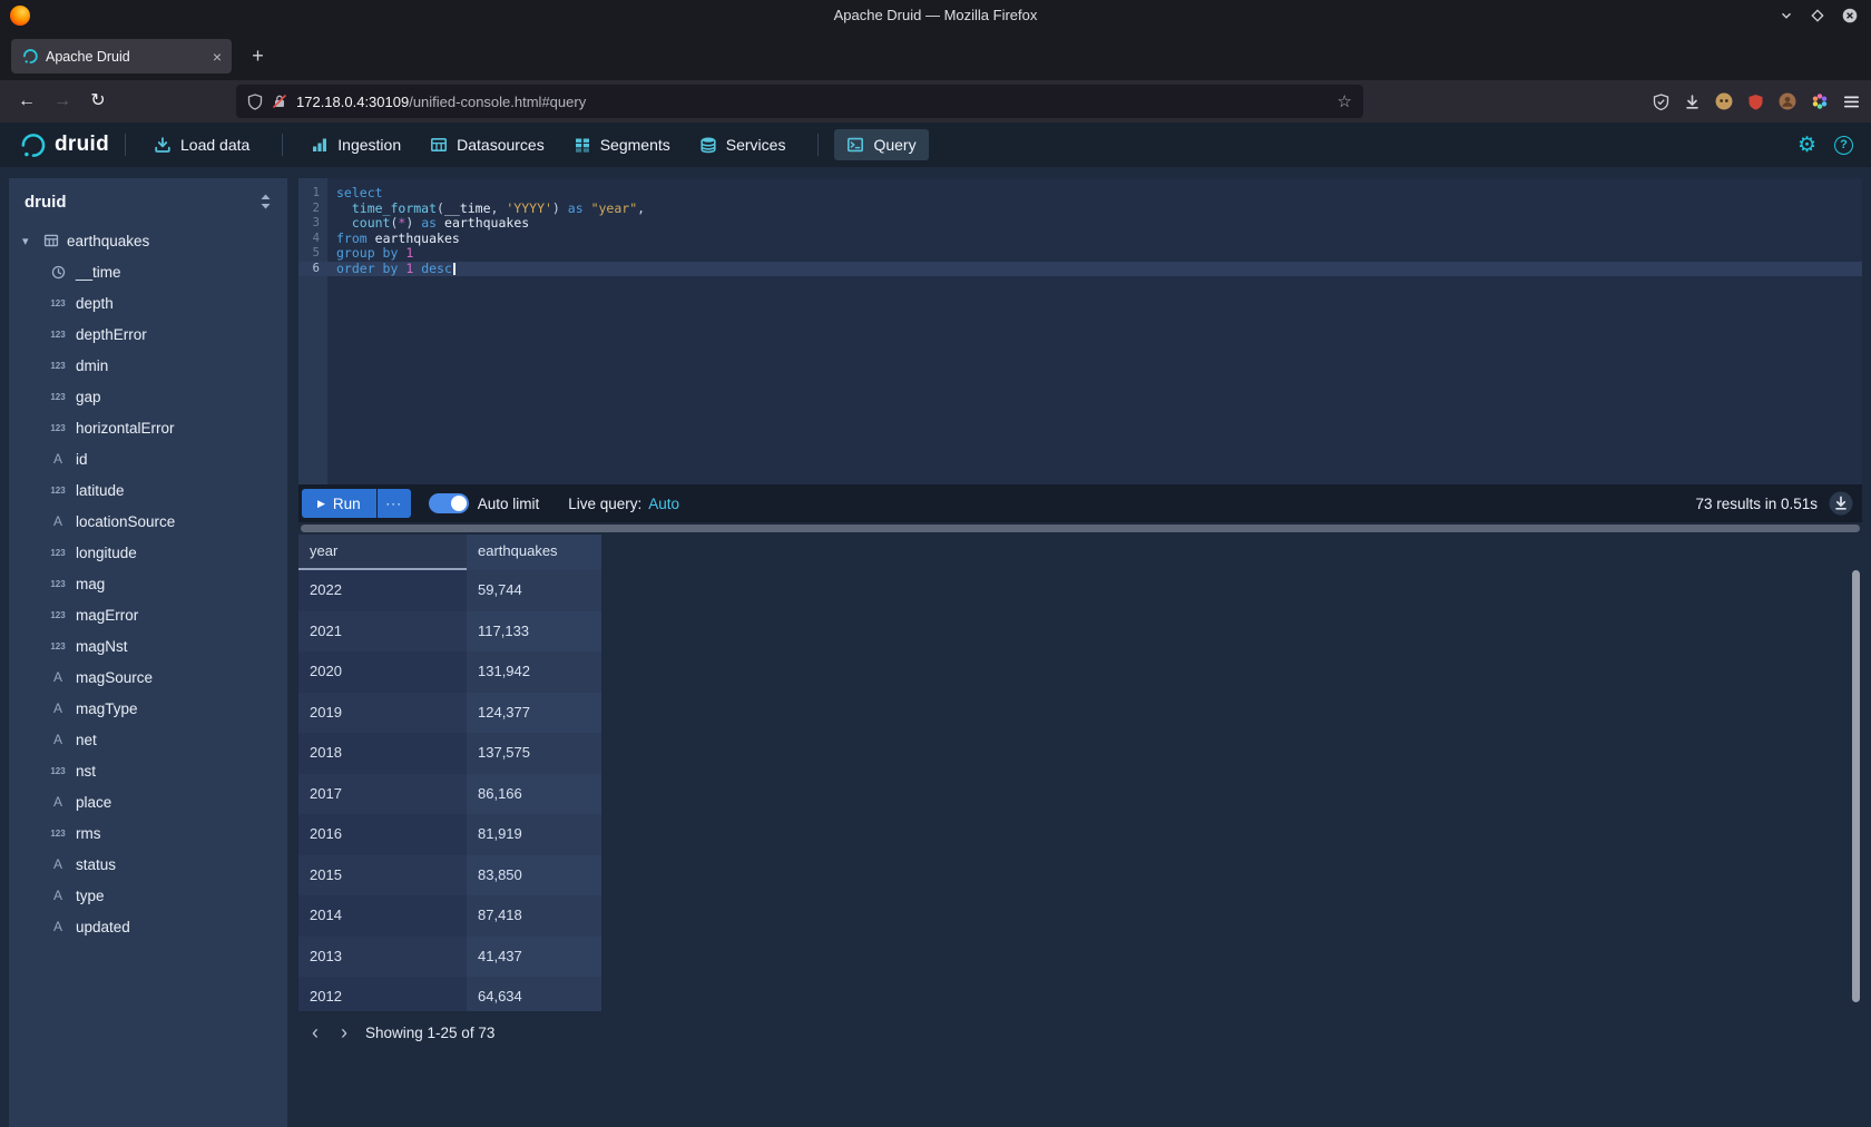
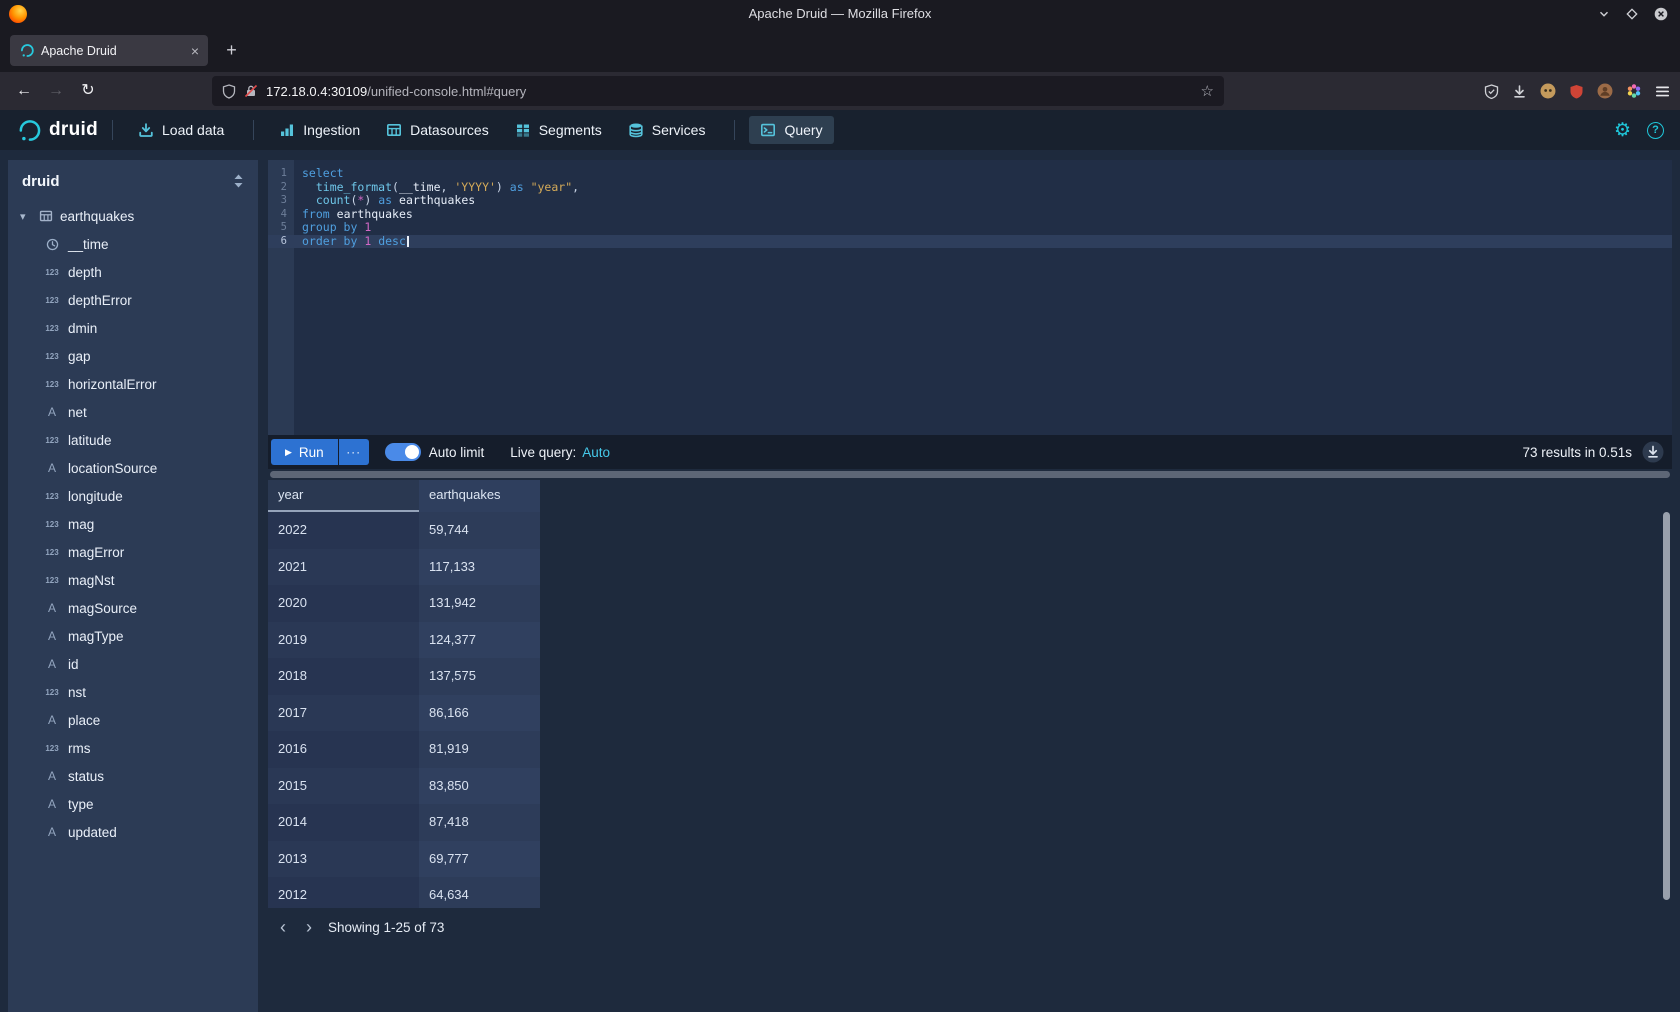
  Apache Druid — Mozilla Firefox
  Apache Druid
  ×
  +
  ←
  →
  ↻
  172.18.0.4:30109/unified-console.html#query
  ☆
  druid
  Load data
  Ingestion
  Datasources
  Segments
  Services
  Query
  ⚙
  ?
  druid
  ▾
  earthquakes
  __time
  123
  depth
  123
  depthError
  123
  dmin
  123
  gap
  123
  horizontalError
  A
- id
+ net
  123
  latitude
  A
  locationSource
  123
  longitude
  123
  mag
  123
  magError
  123
  magNst
  A
  magSource
  A
  magType
  A
- net
+ id
  123
  nst
  A
  place
  123
  rms
  A
  status
  A
  type
  A
  updated
  1
  select
  2
  time_format(__time, 'YYYY') as "year",
  3
  count(*) as earthquakes
  4
  from earthquakes
  5
  group by 1
  6
  order by 1 desc
  ▶
  Run
  ···
  Auto limit
  Live query:
  Auto
  73 results in 0.51s
  year
  earthquakes
  2022
  59,744
  2021
  117,133
  2020
  131,942
  2019
  124,377
  2018
  137,575
  2017
  86,166
  2016
  81,919
  2015
  83,850
  2014
  87,418
  2013
- 41,437
+ 69,777
  2012
  64,634
  ‹
  ›
  Showing 1-25 of 73
